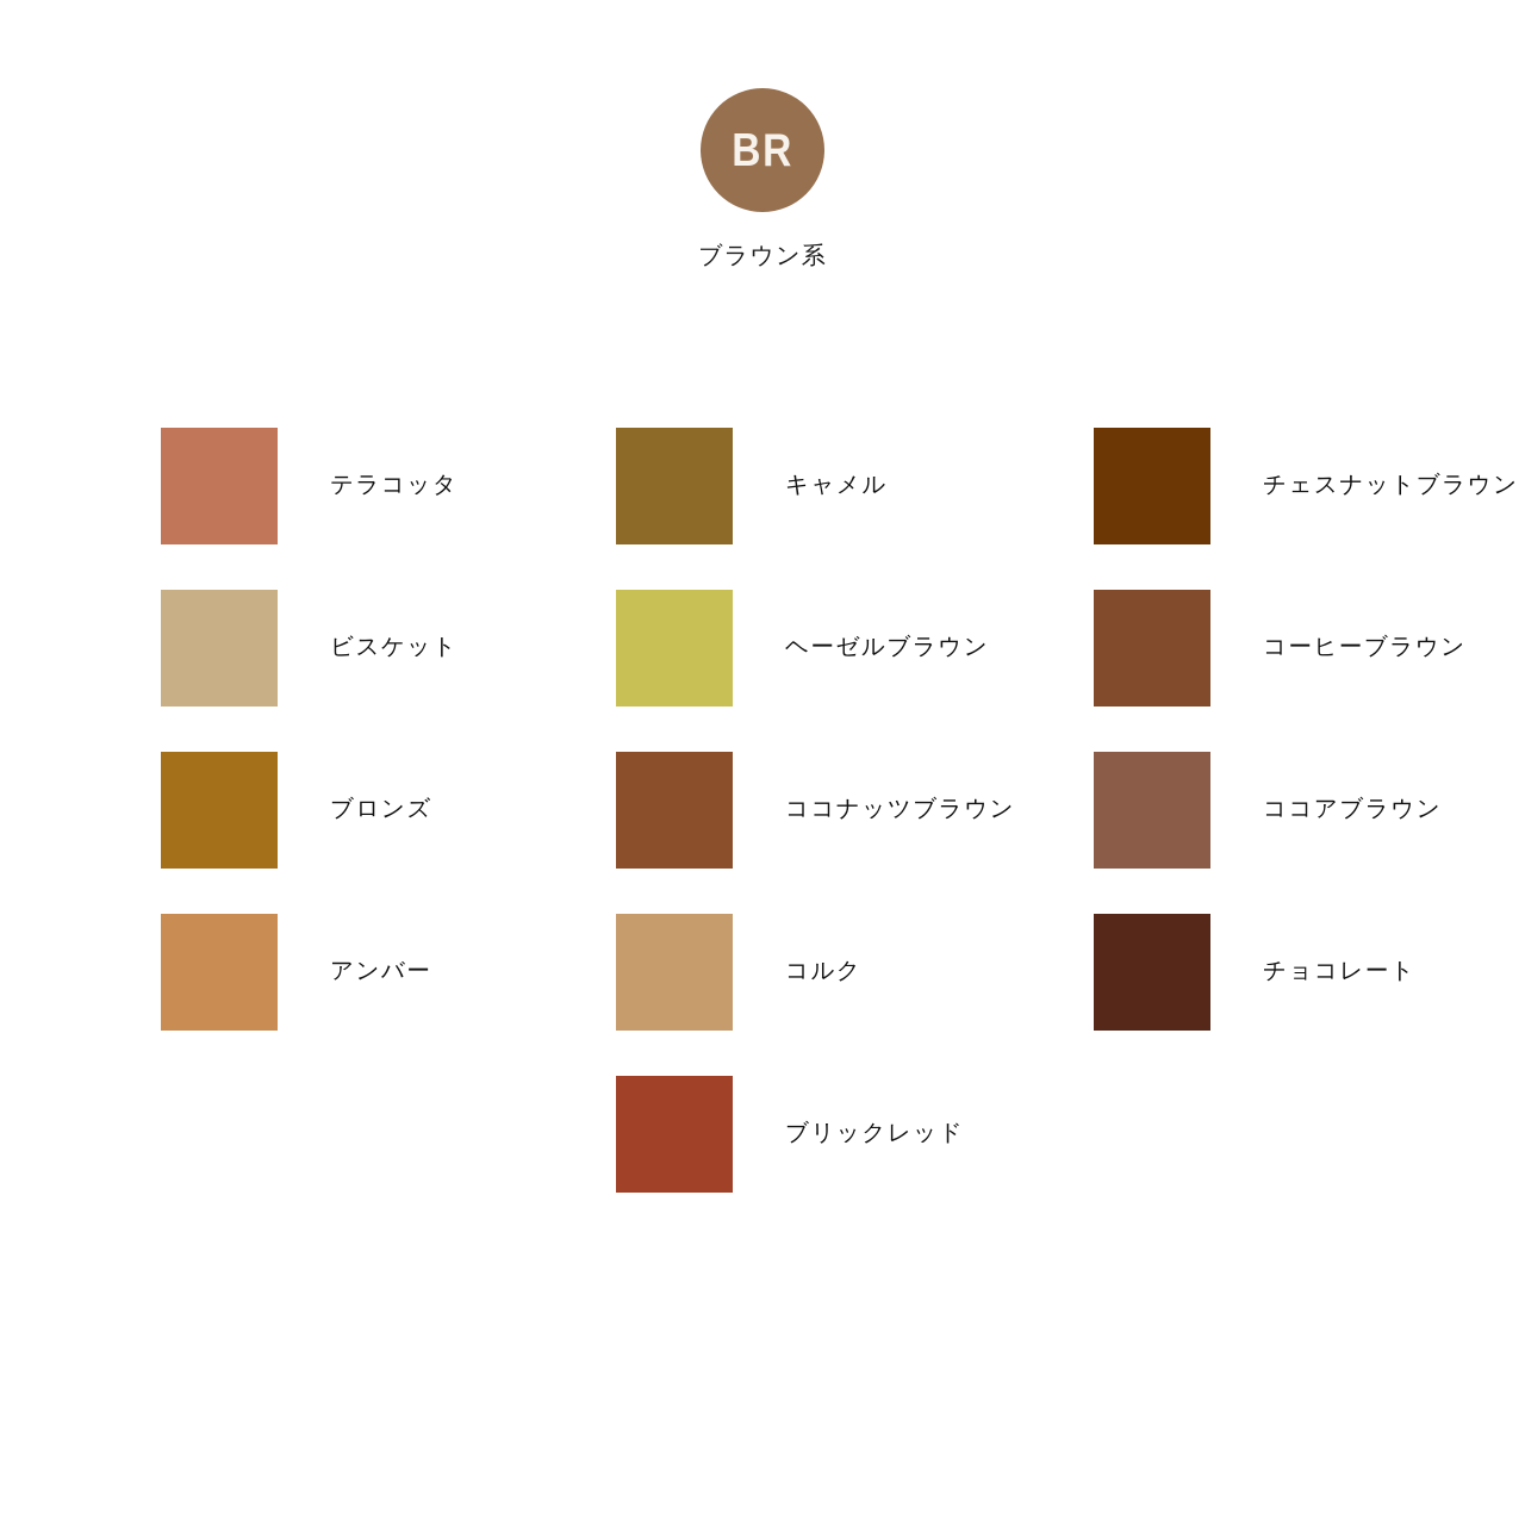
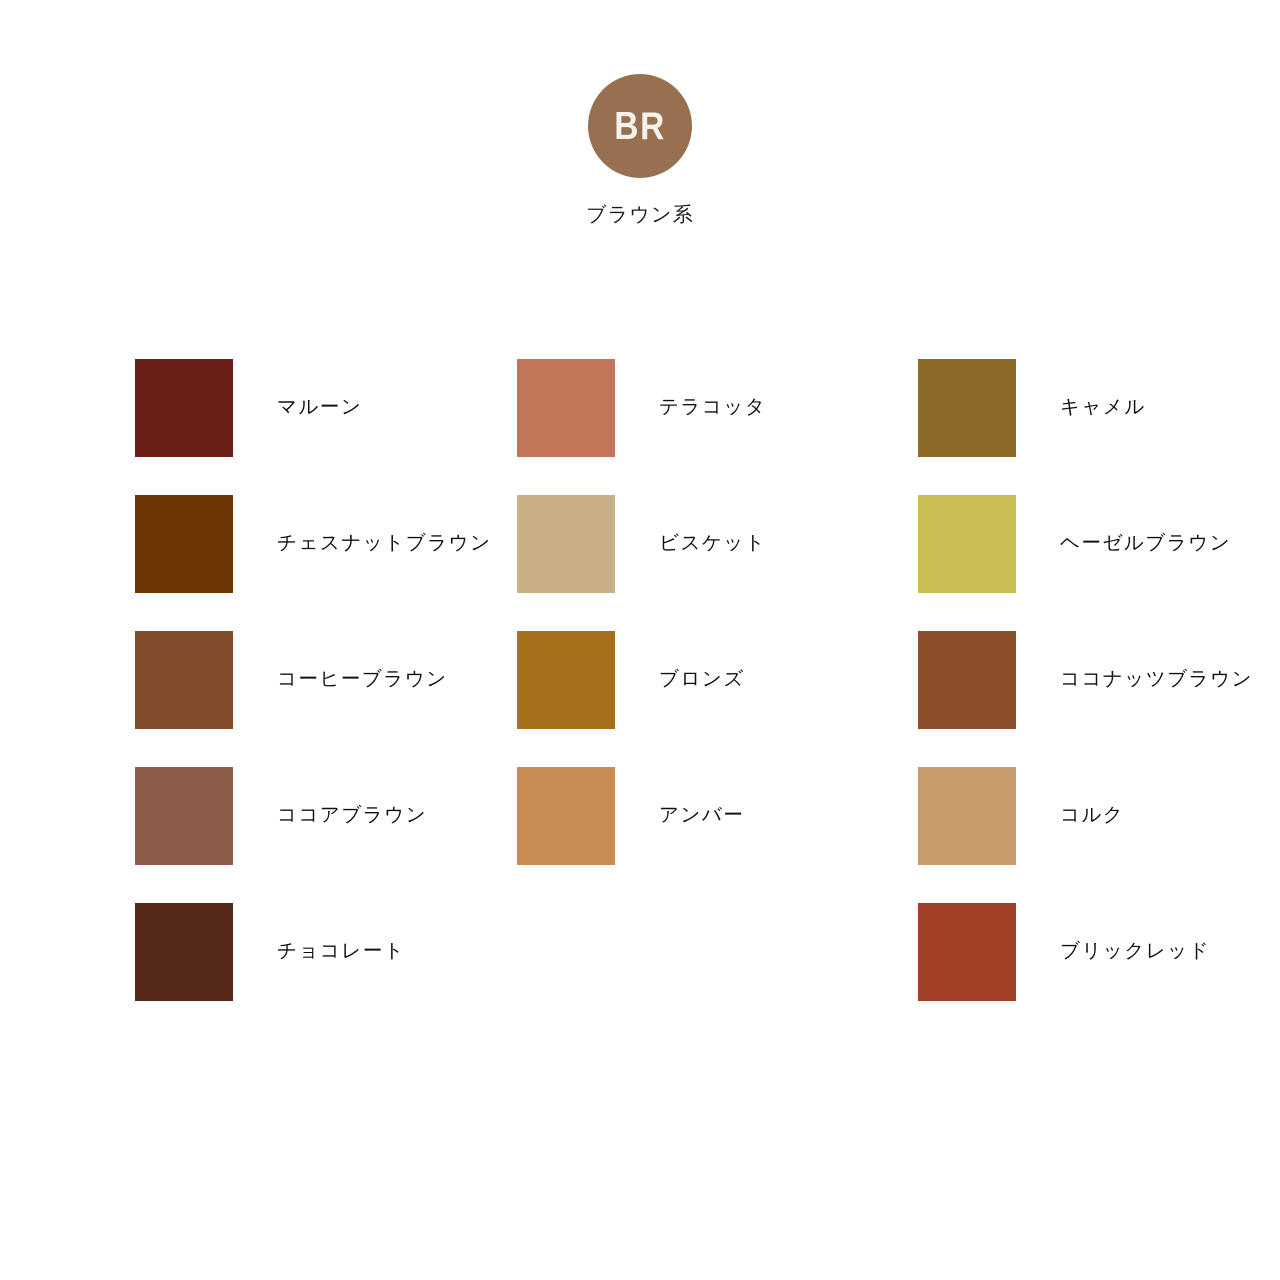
  BR
  ブラウン系
+ マルーン
  テラコッタ
  キャメル
  チェスナットブラウン
  ビスケット
  ヘーゼルブラウン
  コーヒーブラウン
  ブロンズ
  ココナッツブラウン
  ココアブラウン
  アンバー
  コルク
  チョコレート
  ブリックレッド
